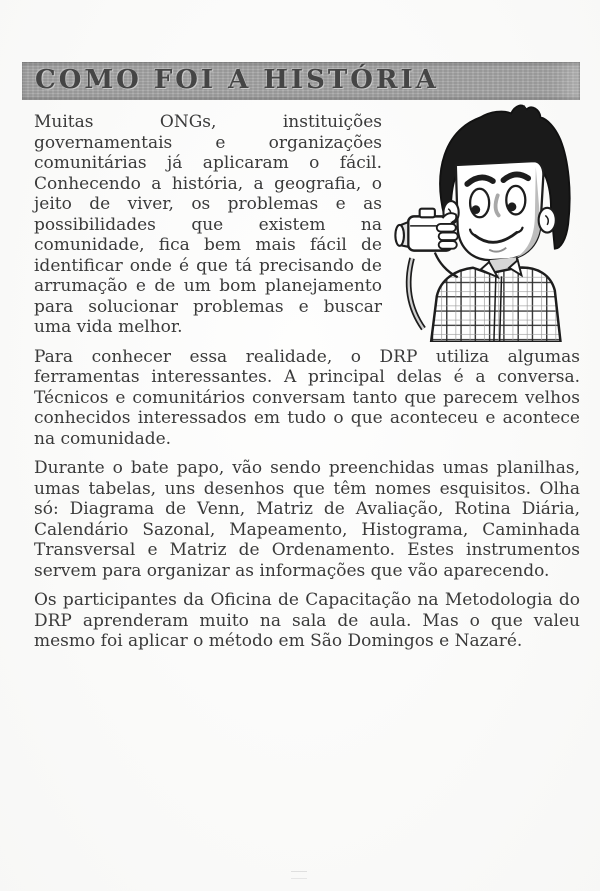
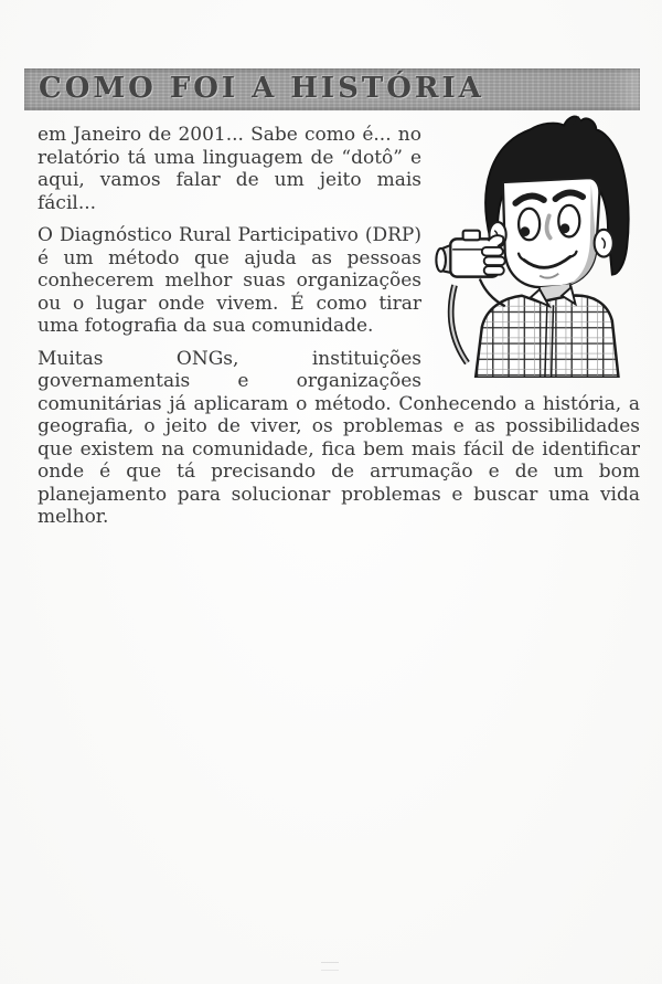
  COMO FOI A HISTÓRIA
+ em Janeiro de 2001... Sabe como é... no relatório tá uma linguagem de “dotô” e aqui, vamos falar de um jeito mais fácil...
+ O Diagnóstico Rural Participativo (DRP) é um método que ajuda as pessoas conhecerem melhor suas organizações ou o lugar onde vivem. É como tirar uma fotografia da sua comunidade.
- Muitas ONGs, instituições governamentais e organizações comunitárias já aplicaram o fácil. Conhecendo a história, a geografia, o jeito de viver, os problemas e as possibilidades que existem na comunidade, fica bem mais fácil de identificar onde é que tá precisando de arrumação e de um bom planejamento para solucionar problemas e buscar uma vida melhor.
+ Muitas ONGs, instituições governamentais e organizações comunitárias já aplicaram o método. Conhecendo a história, a geografia, o jeito de viver, os problemas e as possibilidades que existem na comunidade, fica bem mais fácil de identificar onde é que tá precisando de arrumação e de um bom planejamento para solucionar problemas e buscar uma vida melhor.
- Para conhecer essa realidade, o DRP utiliza algumas ferramentas interessantes. A principal delas é a conversa. Técnicos e comunitários conversam tanto que parecem velhos conhecidos interessados em tudo o que aconteceu e acontece na comunidade.
- Durante o bate papo, vão sendo preenchidas umas planilhas, umas tabelas, uns desenhos que têm nomes esquisitos. Olha só: Diagrama de Venn, Matriz de Avaliação, Rotina Diária, Calendário Sazonal, Mapeamento, Histograma, Caminhada Transversal e Matriz de Ordenamento. Estes instrumentos servem para organizar as informações que vão aparecendo.
- Os participantes da Oficina de Capacitação na Metodologia do DRP aprenderam muito na sala de aula. Mas o que valeu mesmo foi aplicar o método em São Domingos e Nazaré.
